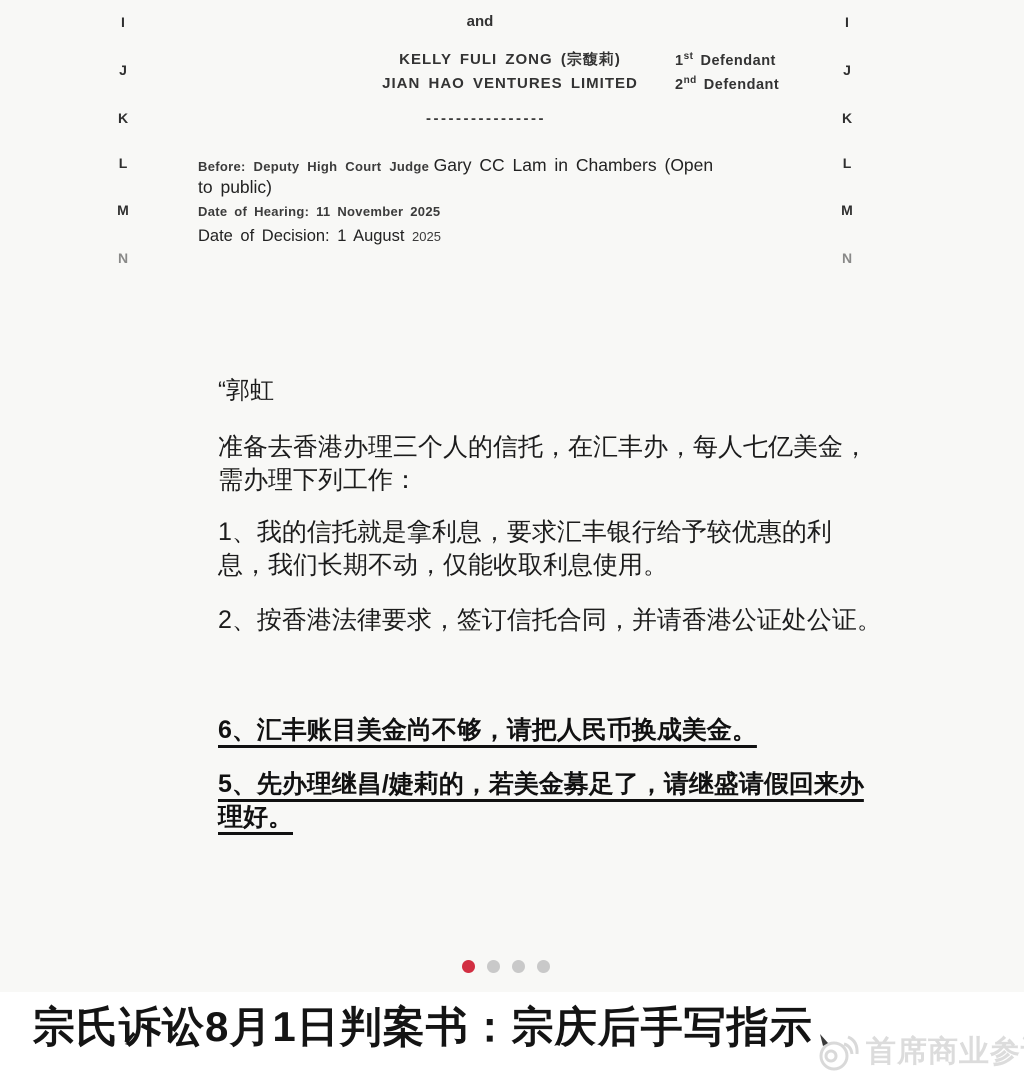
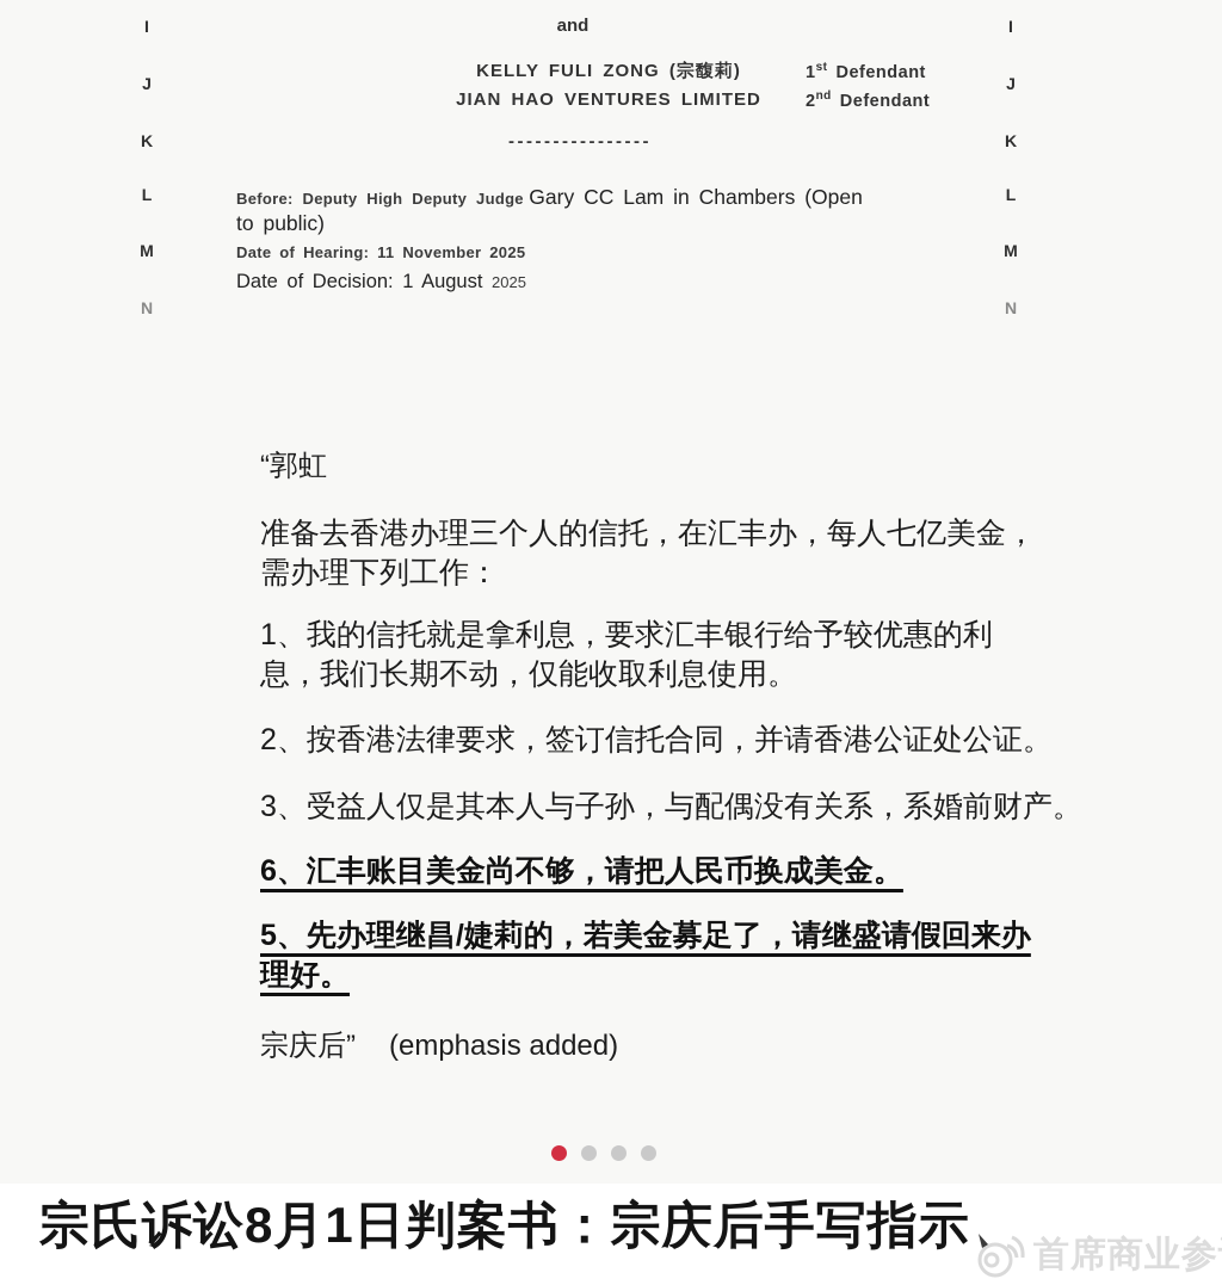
  I
  J
  K
  L
  M
  N
  I
  J
  K
  L
  M
  N
  and
  KELLY FULI ZONG (宗馥莉)
  1st Defendant
  JIAN HAO VENTURES LIMITED
  2nd Defendant
  ----------------
- Before: Deputy High Court Judge Gary CC Lam in Chambers (Open
+ Before: Deputy High Deputy Judge Gary CC Lam in Chambers (Open
  to public)
  Date of Hearing: 11 November 2025
  Date of Decision: 1 August 2025
  “郭虹
  准备去香港办理三个人的信托，在汇丰办，每人七亿美金，需办理下列工作：
  1、我的信托就是拿利息，要求汇丰银行给予较优惠的利息，我们长期不动，仅能收取利息使用。
  2、按香港法律要求，签订信托合同，并请香港公证处公证。
+ 3、受益人仅是其本人与子孙，与配偶没有关系，系婚前财产。
  6、汇丰账目美金尚不够，请把人民币换成美金。
  5、先办理继昌/婕莉的，若美金募足了，请继盛请假回来办理好。
+ 宗庆后”
+ (emphasis added)
  宗氏诉讼8月1日判案书：宗庆后手写指示
  首席商业参
